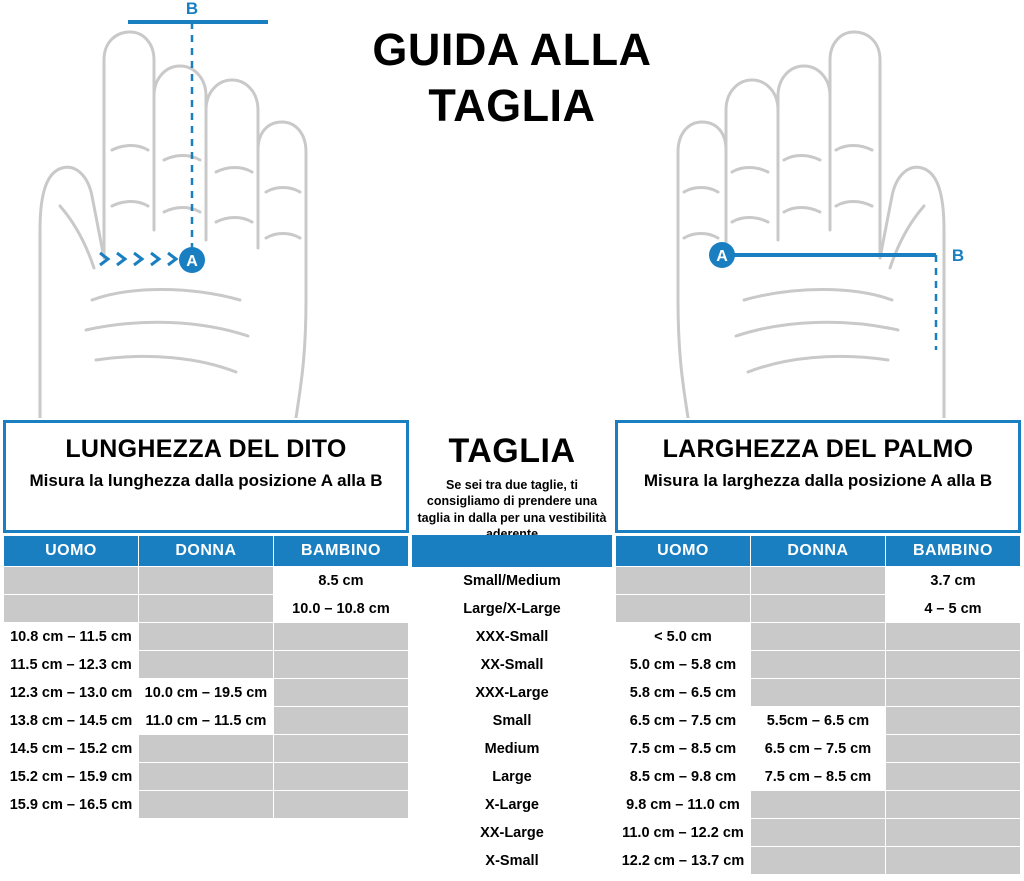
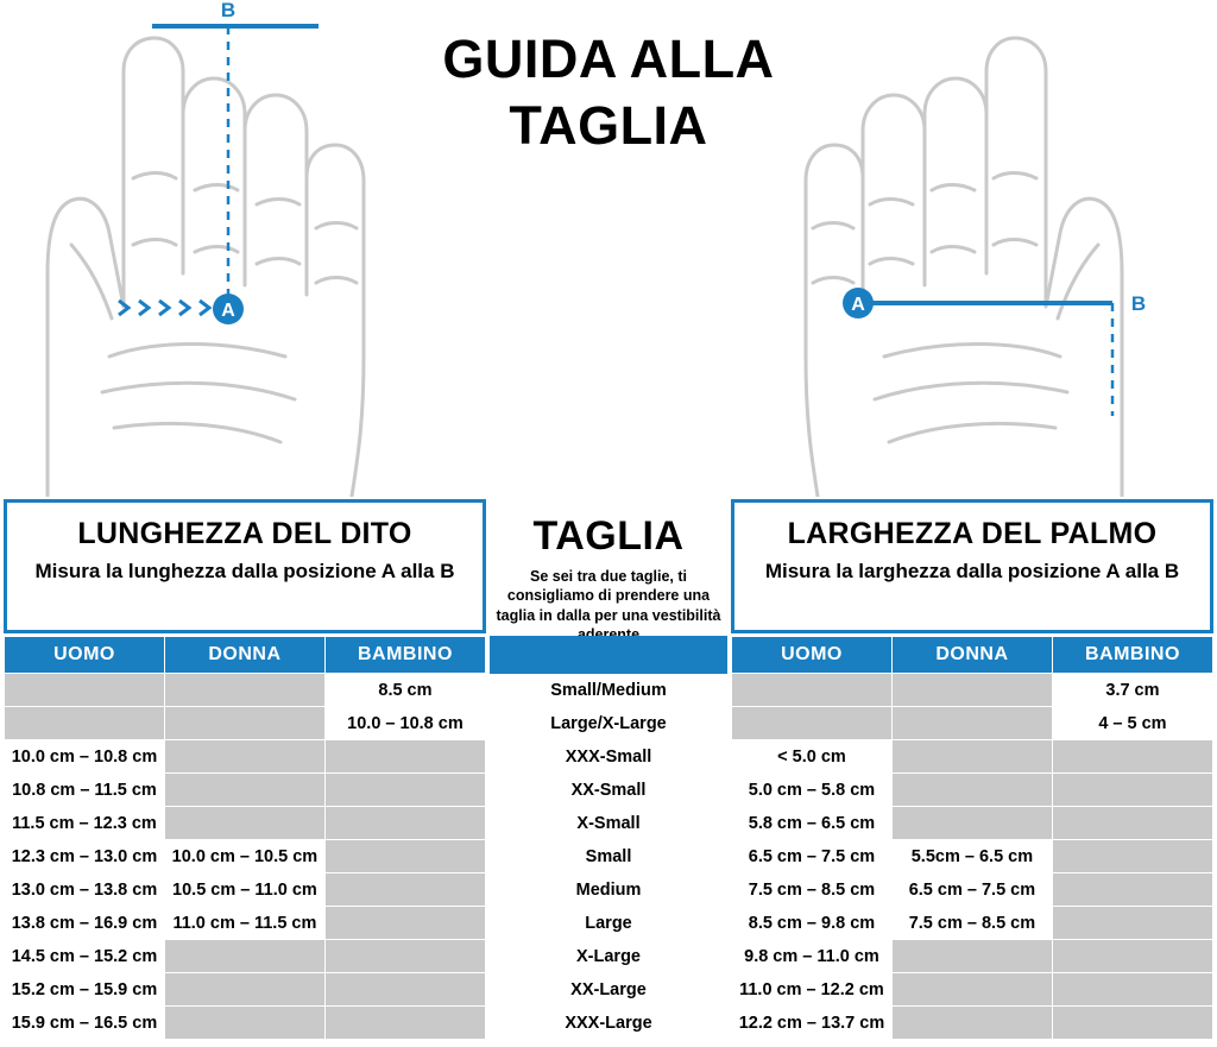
  GUIDA ALLA TAGLIA
  A
  B
  A
  B
  LUNGHEZZA DEL DITO
  Misura la lunghezza dalla posizione A alla B
  TAGLIA
  Se sei tra due taglie, ti consigliamo di prendere una taglia in dalla per una vestibilità aderente
  LARGHEZZA DEL PALMO
  Misura la larghezza dalla posizione A alla B
  UOMO	DONNA	BAMBINO
  		8.5 cm
  		10.0 – 10.8 cm
+ 10.0 cm – 10.8 cm
  10.8 cm – 11.5 cm
  11.5 cm – 12.3 cm
- 12.3 cm – 13.0 cm	10.0 cm – 19.5 cm
+ 12.3 cm – 13.0 cm	10.0 cm – 10.5 cm
+ 13.0 cm – 13.8 cm	10.5 cm – 11.0 cm
- 13.8 cm – 14.5 cm	11.0 cm – 11.5 cm
+ 13.8 cm – 16.9 cm	11.0 cm – 11.5 cm
  14.5 cm – 15.2 cm
  15.2 cm – 15.9 cm
  15.9 cm – 16.5 cm
  Small/Medium
  Large/X-Large
  XXX-Small
  XX-Small
- XXX-Large
+ X-Small
  Small
  Medium
  Large
  X-Large
  XX-Large
- X-Small
+ XXX-Large
  UOMO	DONNA	BAMBINO
  		3.7 cm
  		4 – 5 cm
  < 5.0 cm
  5.0 cm – 5.8 cm
  5.8 cm – 6.5 cm
  6.5 cm – 7.5 cm	5.5cm – 6.5 cm
  7.5 cm – 8.5 cm	6.5 cm – 7.5 cm
  8.5 cm – 9.8 cm	7.5 cm – 8.5 cm
  9.8 cm – 11.0 cm
  11.0 cm – 12.2 cm
  12.2 cm – 13.7 cm
